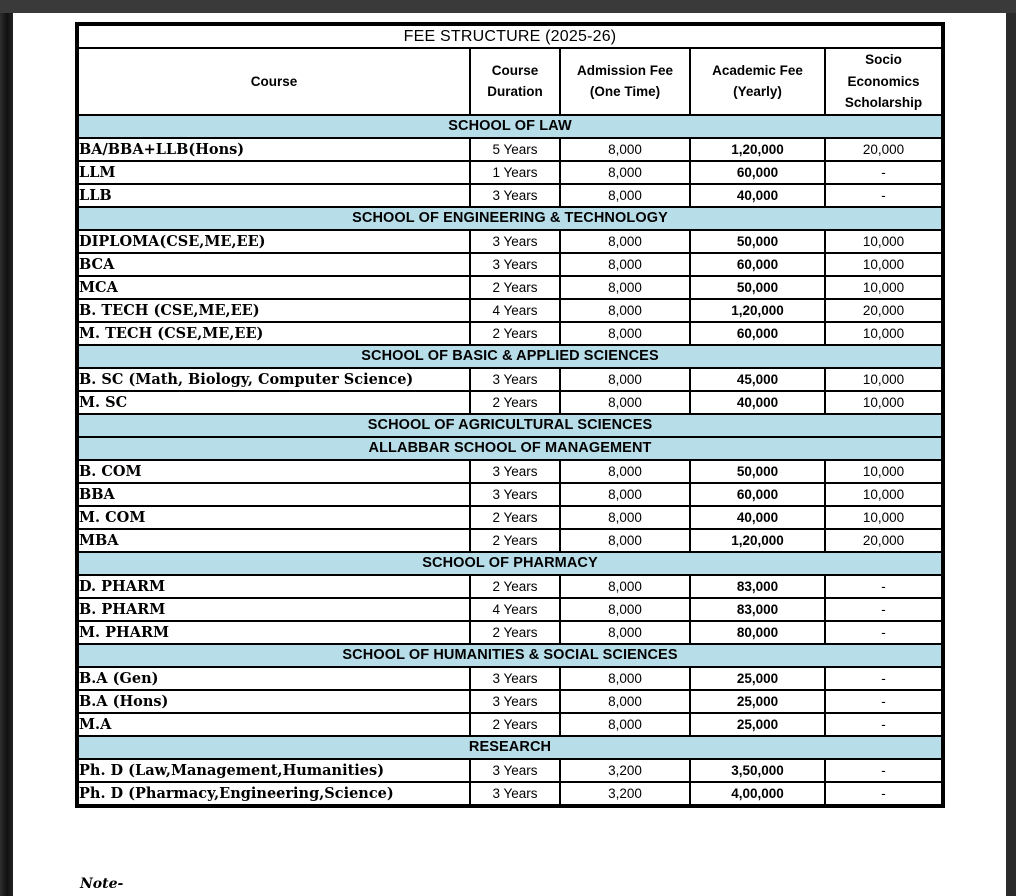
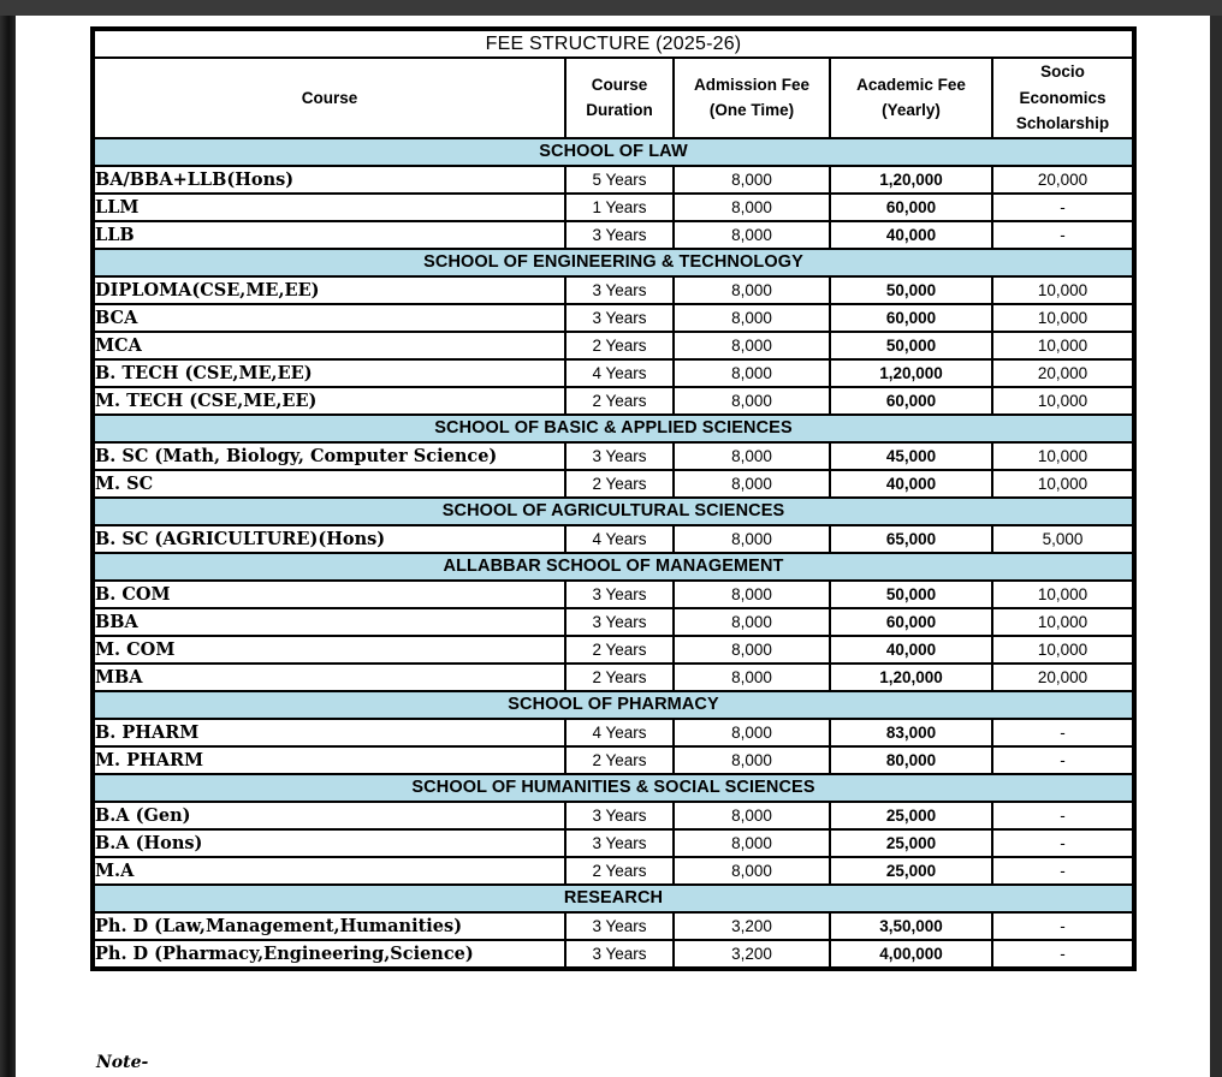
  FEE STRUCTURE (2025-26)
  Course	Course Duration	Admission Fee (One Time)	Academic Fee (Yearly)	Socio Economics Scholarship
  SCHOOL OF LAW
  BA/BBA+LLB(Hons)	5 Years	8,000	1,20,000	20,000
  LLM	1 Years	8,000	60,000	-
  LLB	3 Years	8,000	40,000	-
  SCHOOL OF ENGINEERING & TECHNOLOGY
  DIPLOMA(CSE,ME,EE)	3 Years	8,000	50,000	10,000
  BCA	3 Years	8,000	60,000	10,000
  MCA	2 Years	8,000	50,000	10,000
  B. TECH (CSE,ME,EE)	4 Years	8,000	1,20,000	20,000
  M. TECH (CSE,ME,EE)	2 Years	8,000	60,000	10,000
  SCHOOL OF BASIC & APPLIED SCIENCES
  B. SC (Math, Biology, Computer Science)	3 Years	8,000	45,000	10,000
  M. SC	2 Years	8,000	40,000	10,000
  SCHOOL OF AGRICULTURAL SCIENCES
+ B. SC (AGRICULTURE)(Hons)	4 Years	8,000	65,000	5,000
  ALLABBAR SCHOOL OF MANAGEMENT
  B. COM	3 Years	8,000	50,000	10,000
  BBA	3 Years	8,000	60,000	10,000
  M. COM	2 Years	8,000	40,000	10,000
  MBA	2 Years	8,000	1,20,000	20,000
  SCHOOL OF PHARMACY
- D. PHARM	2 Years	8,000	83,000	-
  B. PHARM	4 Years	8,000	83,000	-
  M. PHARM	2 Years	8,000	80,000	-
  SCHOOL OF HUMANITIES & SOCIAL SCIENCES
  B.A (Gen)	3 Years	8,000	25,000	-
  B.A (Hons)	3 Years	8,000	25,000	-
  M.A	2 Years	8,000	25,000	-
  RESEARCH
  Ph. D (Law,Management,Humanities)	3 Years	3,200	3,50,000	-
  Ph. D (Pharmacy,Engineering,Science)	3 Years	3,200	4,00,000	-
  Note-
